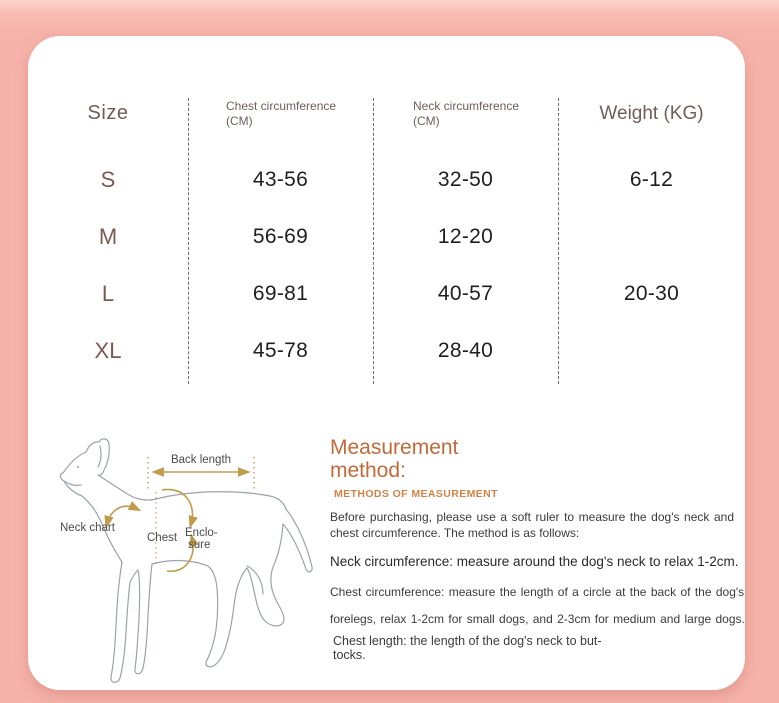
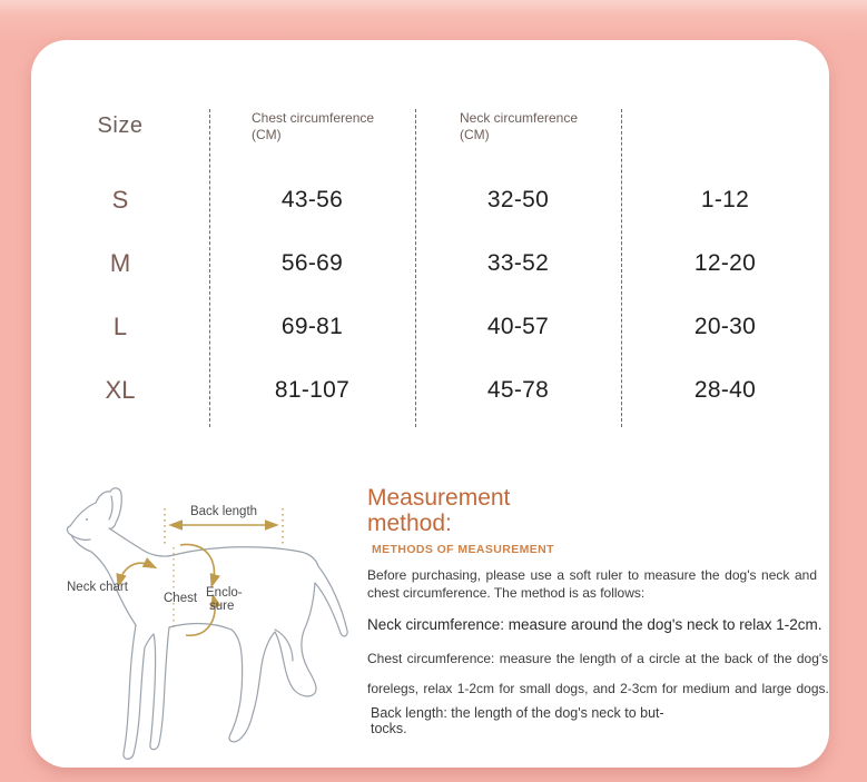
  Size
  Chest circumference
  (CM)
  Neck circumference
  (CM)
- Weight (KG)
  S
  43-56
  32-50
- 6-12
+ 1-12
  M
  56-69
+ 33-52
  12-20
  L
  69-81
  40-57
  20-30
  XL
+ 81-107
  45-78
  28-40
  Back length
  Neck chart
  Chest
  Enclo-
  sure
  Measurement
  method:
  METHODS OF MEASUREMENT
  Before purchasing, please use a soft ruler to measure the dog's neck and chest circumference. The method is as follows:
  Neck circumference: measure around the dog's neck to relax 1-2cm.
  Chest circumference: measure the length of a circle at the back of the dog's
  forelegs, relax 1-2cm for small dogs, and 2-3cm for medium and large dogs.
- Chest length: the length of the dog's neck to but-
+ Back length: the length of the dog's neck to but-
  tocks.
